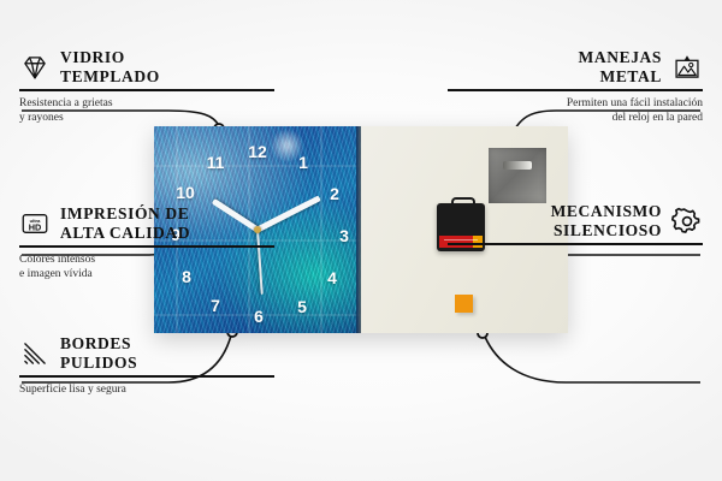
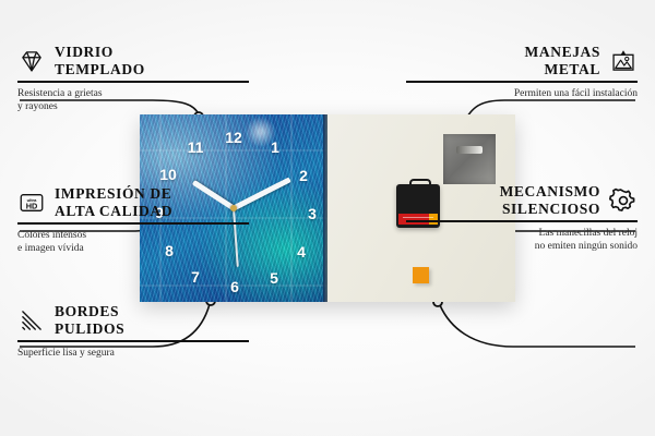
  VIDRIO
  TEMPLADO
  Resistencia a grietas
  y rayones
  HD
  IMPRESIÓN DE
  ALTA CALIDAD
  Colores intensos
  e imagen vívida
  BORDES
  PULIDOS
  Superficie lisa y segura
  MANEJAS
  METAL
  Permiten una fácil instalación
- del reloj en la pared
  MECANISMO
  SILENCIOSO
+ Las manecillas del reloj
+ no emiten ningún sonido
